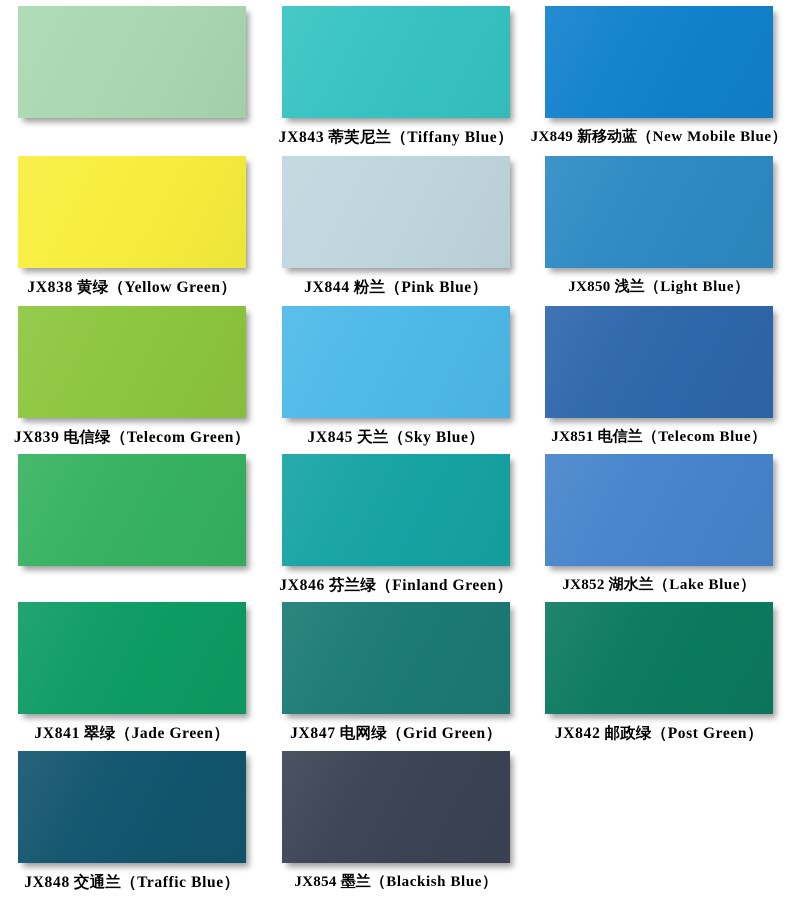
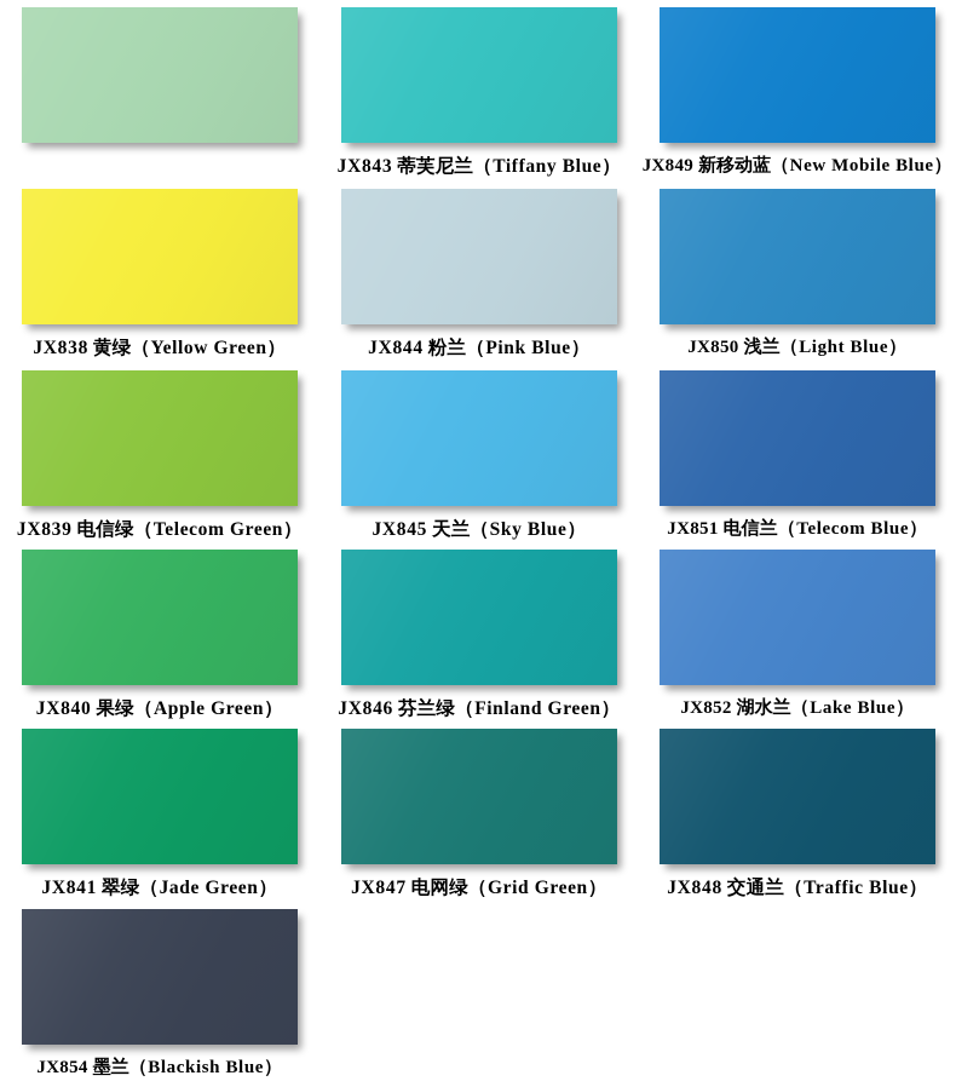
  JX843 蒂芙尼兰（Tiffany Blue）
  JX849 新移动蓝（New Mobile Blue）
  JX838 黄绿（Yellow Green）
  JX844 粉兰（Pink Blue）
  JX850 浅兰（Light Blue）
  JX839 电信绿（Telecom Green）
  JX845 天兰（Sky Blue）
  JX851 电信兰（Telecom Blue）
+ JX840 果绿（Apple Green）
  JX846 芬兰绿（Finland Green）
  JX852 湖水兰（Lake Blue）
  JX841 翠绿（Jade Green）
  JX847 电网绿（Grid Green）
- JX842 邮政绿（Post Green）
  JX848 交通兰（Traffic Blue）
  JX854 墨兰（Blackish Blue）
